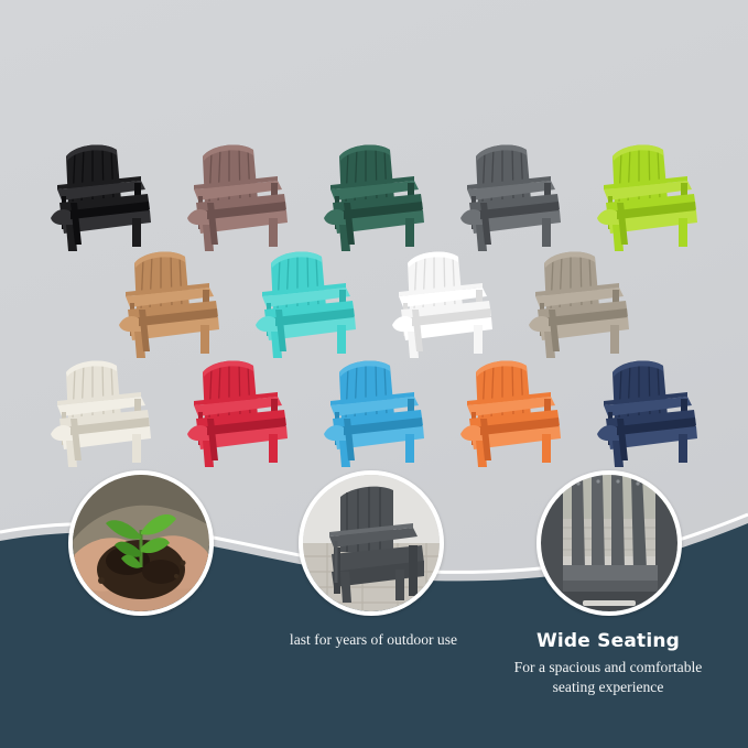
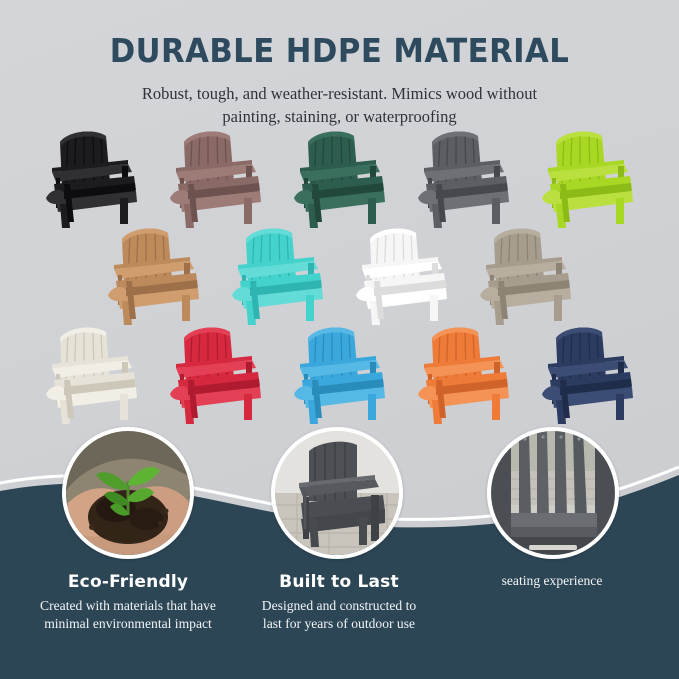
+ DURABLE HDPE MATERIAL
+ Robust, tough, and weather-resistant. Mimics wood without
+ painting, staining, or waterproofing
+ Eco-Friendly
+ Created with materials that have
+ minimal environmental impact
+ Built to Last
+ Designed and constructed to
  last for years of outdoor use
- Wide Seating
- For a spacious and comfortable
  seating experience
